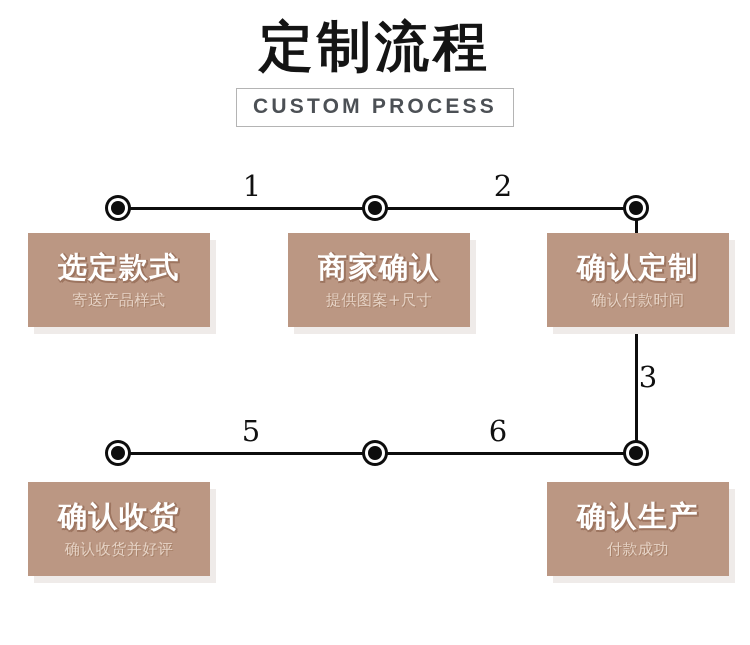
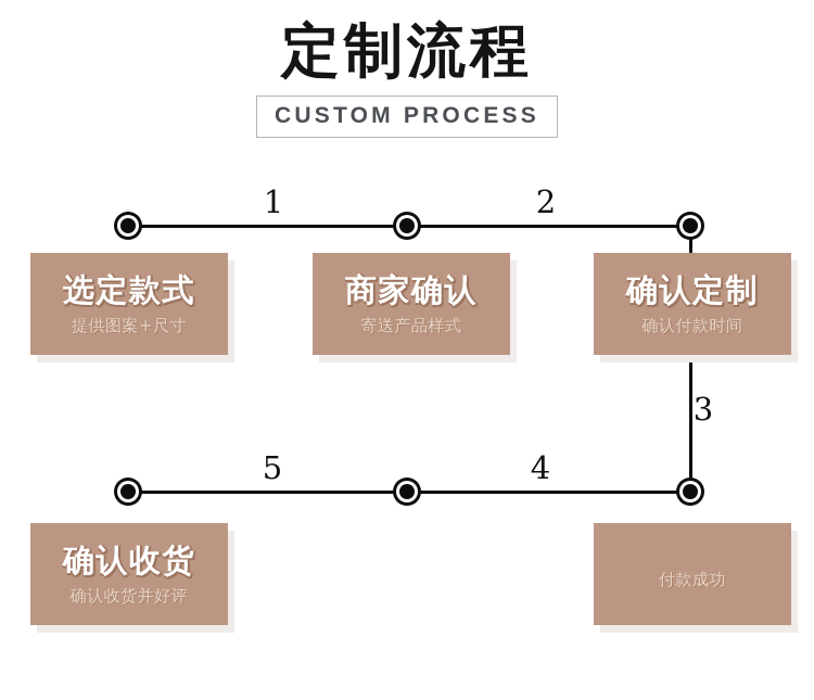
  定制流程
  CUSTOM PROCESS
  1
  2
  3
- 6
+ 4
  5
  选定款式
- 寄送产品样式
+ 提供图案+尺寸
  商家确认
- 提供图案+尺寸
+ 寄送产品样式
  确认定制
  确认付款时间
  确认收货
  确认收货并好评
- 确认生产
  付款成功
